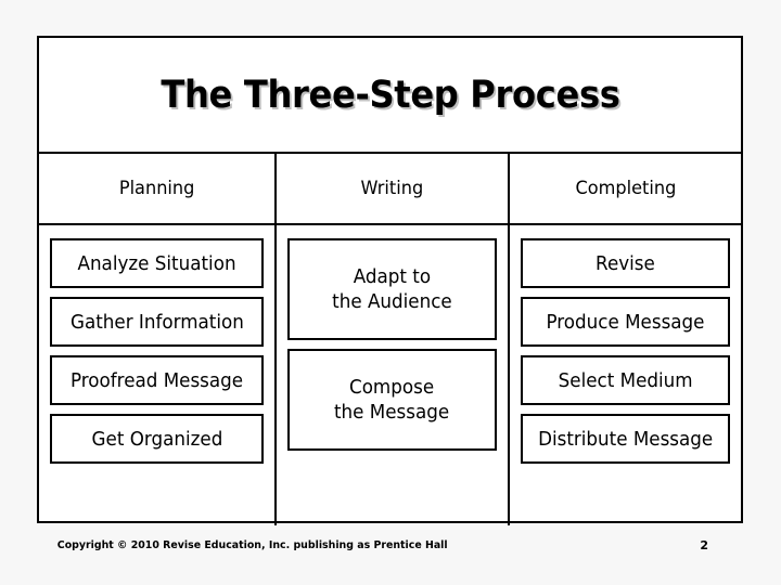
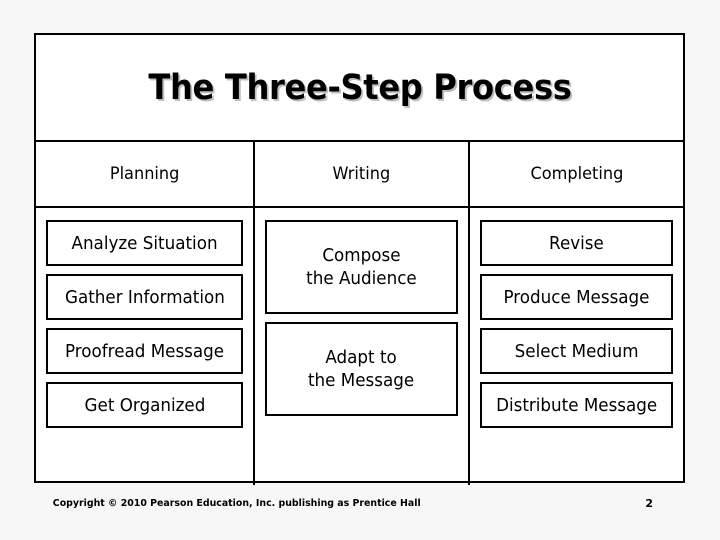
  The Three-Step Process
  Planning
  Analyze Situation
  Gather Information
  Proofread Message
  Get Organized
  Writing
- Adapt to
+ Compose
  the Audience
- Compose
+ Adapt to
  the Message
  Completing
  Revise
  Produce Message
  Select Medium
  Distribute Message
- Copyright © 2010 Revise Education, Inc. publishing as Prentice Hall
+ Copyright © 2010 Pearson Education, Inc. publishing as Prentice Hall
  2
